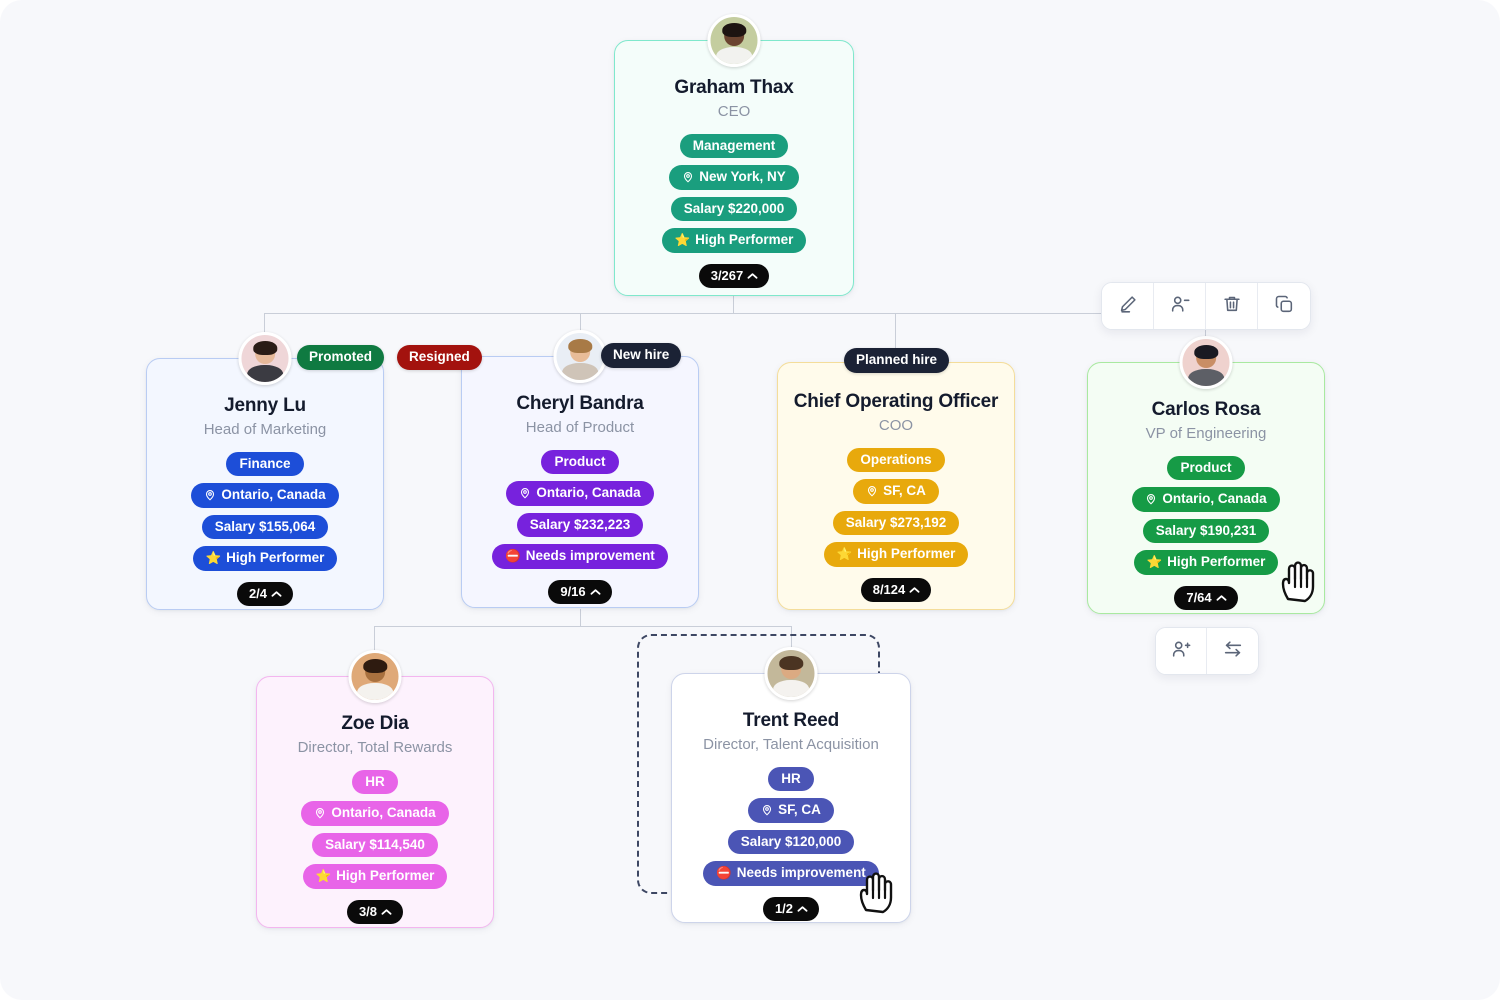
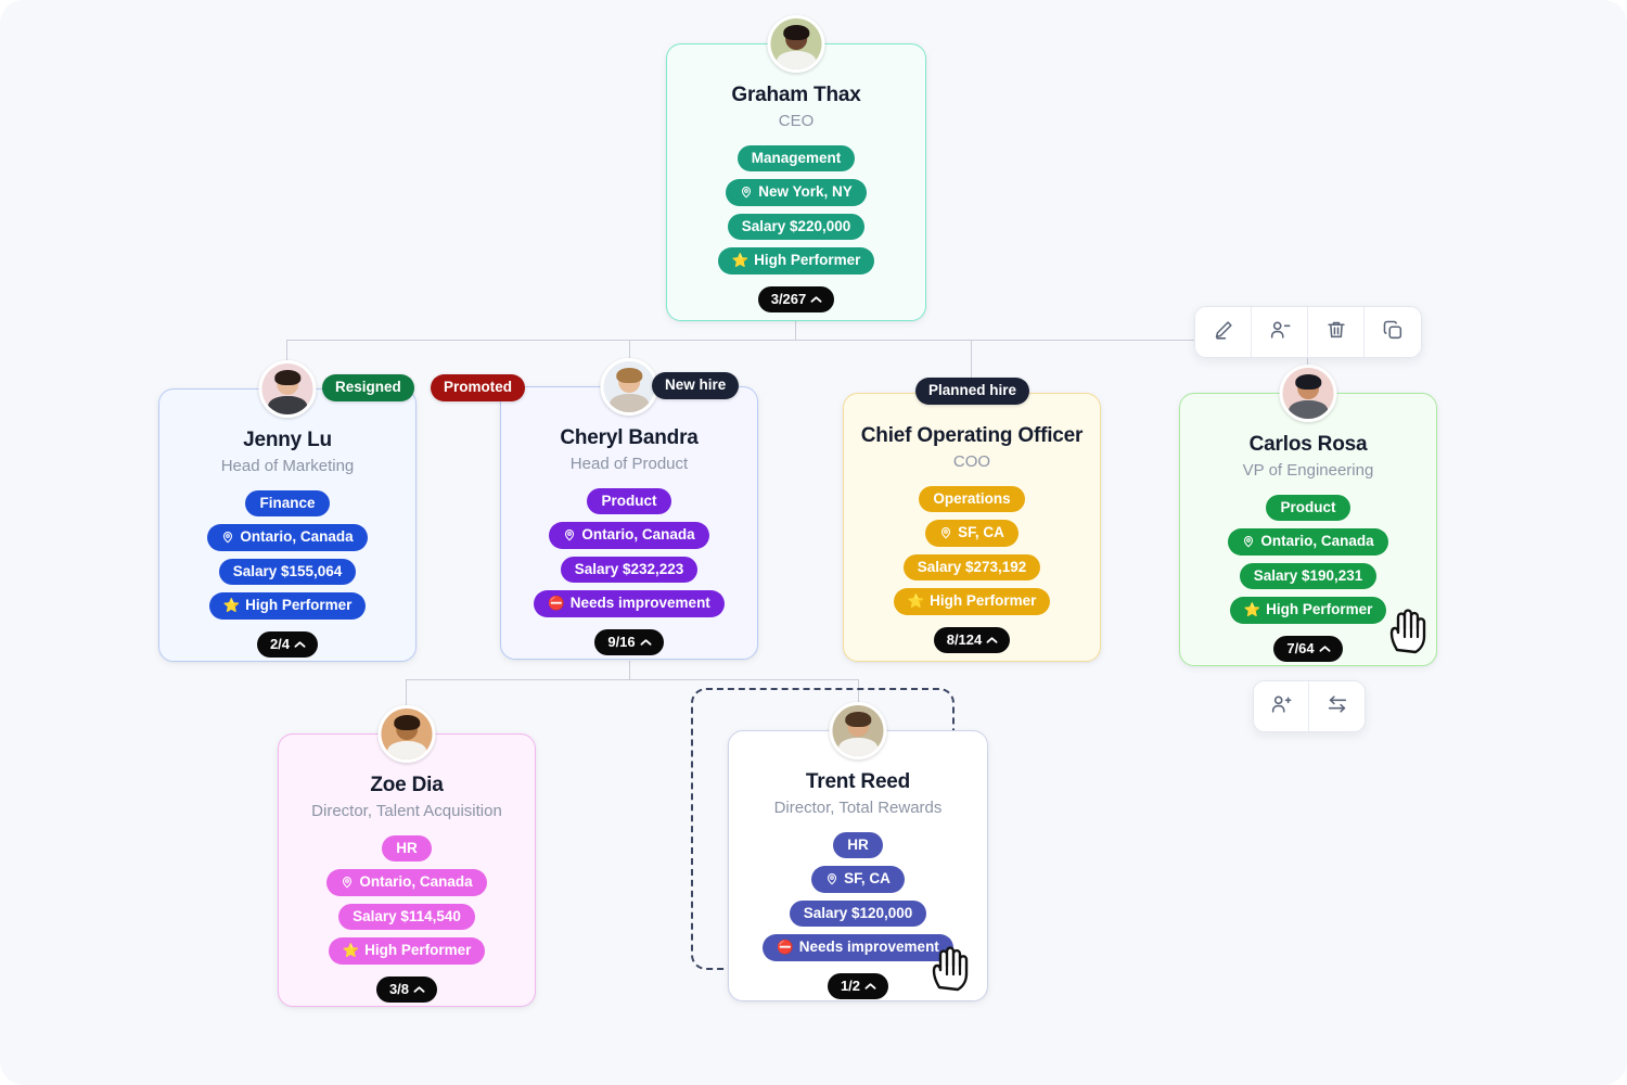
  Graham Thax
  CEO
  Management
  New York, NY
  Salary $220,000
  ⭐
  High Performer
  3/267
  Jenny Lu
  Head of Marketing
  Finance
  Ontario, Canada
  Salary $155,064
  ⭐
  High Performer
  2/4
- Promoted
+ Resigned
  Cheryl Bandra
  Head of Product
  Product
  Ontario, Canada
  Salary $232,223
  ⛔
  Needs improvement
  9/16
  New hire
  Chief Operating Officer
  COO
  Operations
  SF, CA
  Salary $273,192
  ⭐
  High Performer
  8/124
  Planned hire
  Carlos Rosa
  VP of Engineering
  Product
  Ontario, Canada
  Salary $190,231
  ⭐
  High Performer
  7/64
  Zoe Dia
- Director, Total Rewards
+ Director, Talent Acquisition
  HR
  Ontario, Canada
  Salary $114,540
  ⭐
  High Performer
  3/8
- Resigned
+ Promoted
  Trent Reed
- Director, Talent Acquisition
+ Director, Total Rewards
  HR
  SF, CA
  Salary $120,000
  ⛔
  Needs improvement
  1/2
